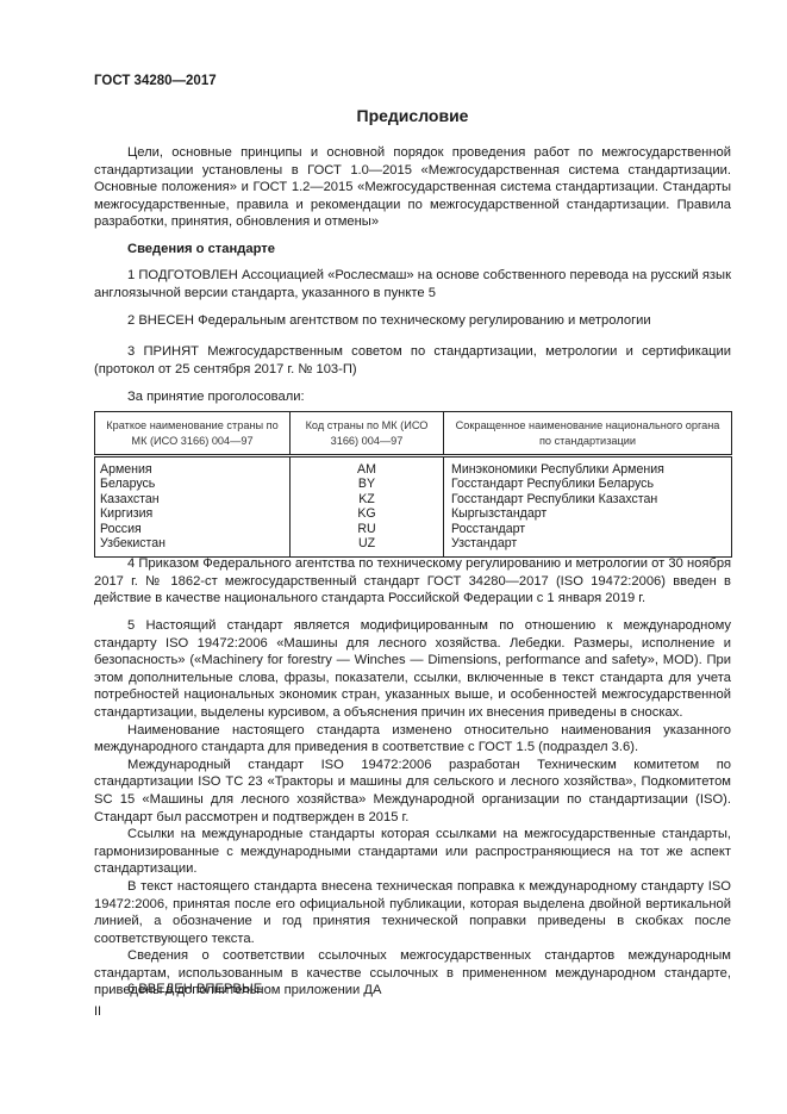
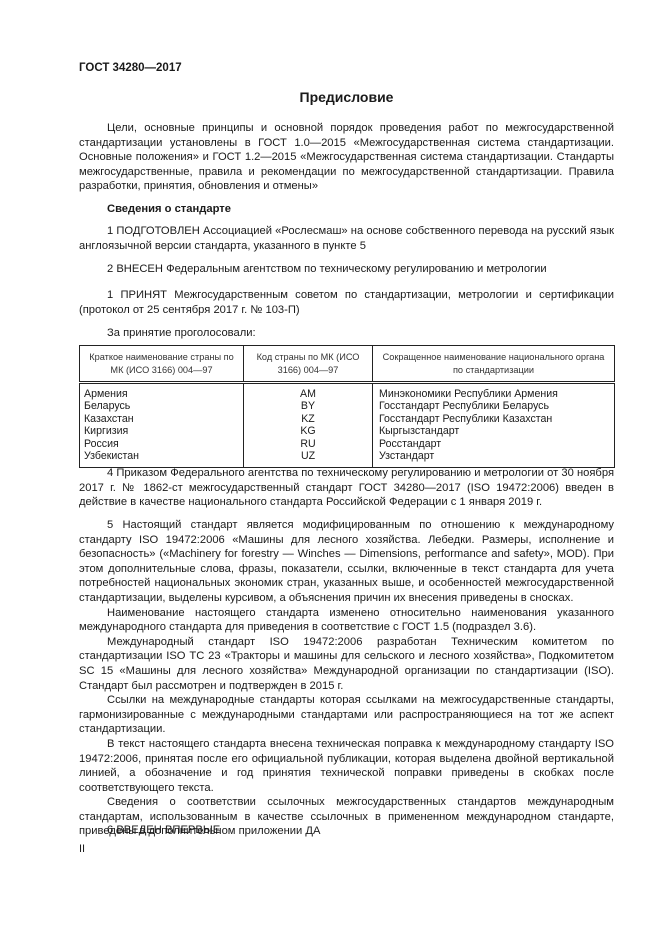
  ГОСТ 34280—2017
  Предисловие
  Цели, основные принципы и основной порядок проведения работ по межгосударственной стандартизации установлены в ГОСТ 1.0—2015 «Межгосударственная система стандартизации. Основные положения» и ГОСТ 1.2—2015 «Межгосударственная система стандартизации. Стандарты межгосударственные, правила и рекомендации по межгосударственной стандартизации. Правила разработки, принятия, обновления и отмены»
  Сведения о стандарте
  1 ПОДГОТОВЛЕН Ассоциацией «Рослесмаш» на основе собственного перевода на русский язык англоязычной версии стандарта, указанного в пункте 5
  2 ВНЕСЕН Федеральным агентством по техническому регулированию и метрологии
- 3 ПРИНЯТ Межгосударственным советом по стандартизации, метрологии и сертификации (протокол от 25 сентября 2017 г. № 103-П)
+ 1 ПРИНЯТ Межгосударственным советом по стандартизации, метрологии и сертификации (протокол от 25 сентября 2017 г. № 103-П)
  За принятие проголосовали:
  Краткое наименование страны по МК (ИСО 3166) 004—97	Код страны по МК (ИСО 3166) 004—97	Сокращенное наименование национального органа по стандартизации
  Армения	AM	Минэкономики Республики Армения
  Беларусь	BY	Госстандарт Республики Беларусь
  Казахстан	KZ	Госстандарт Республики Казахстан
  Киргизия	KG	Кыргызстандарт
  Россия	RU	Росстандарт
  Узбекистан	UZ	Узстандарт
  4 Приказом Федерального агентства по техническому регулированию и метрологии от 30 ноября 2017 г. № 1862-ст межгосударственный стандарт ГОСТ 34280—2017 (ISO 19472:2006) введен в действие в качестве национального стандарта Российской Федерации с 1 января 2019 г.
  5 Настоящий стандарт является модифицированным по отношению к международному стандарту ISO 19472:2006 «Машины для лесного хозяйства. Лебедки. Размеры, исполнение и безопасность» («Machinery for forestry — Winches — Dimensions, performance and safety», MOD). При этом дополнительные слова, фразы, показатели, ссылки, включенные в текст стандарта для учета потребностей национальных экономик стран, указанных выше, и особенностей межгосударственной стандартизации, выделены курсивом, а объяснения причин их внесения приведены в сносках.
  Наименование настоящего стандарта изменено относительно наименования указанного международного стандарта для приведения в соответствие с ГОСТ 1.5 (подраздел 3.6).
  Международный стандарт ISO 19472:2006 разработан Техническим комитетом по стандартизации ISO ТС 23 «Тракторы и машины для сельского и лесного хозяйства», Подкомитетом SC 15 «Машины для лесного хозяйства» Международной организации по стандартизации (ISO). Стандарт был рассмотрен и подтвержден в 2015 г.
  Ссылки на международные стандарты которая ссылками на межгосударственные стандарты, гармонизированные с международными стандартами или распространяющиеся на тот же аспект стандартизации.
  В текст настоящего стандарта внесена техническая поправка к международному стандарту ISO 19472:2006, принятая после его официальной публикации, которая выделена двойной вертикальной линией, а обозначение и год принятия технической поправки приведены в скобках после соответствующего текста.
  Сведения о соответствии ссылочных межгосударственных стандартов международным стандартам, использованным в качестве ссылочных в примененном международном стандарте, приведены в дополнительном приложении ДА
  6 ВВЕДЕН ВПЕРВЫЕ
  II
